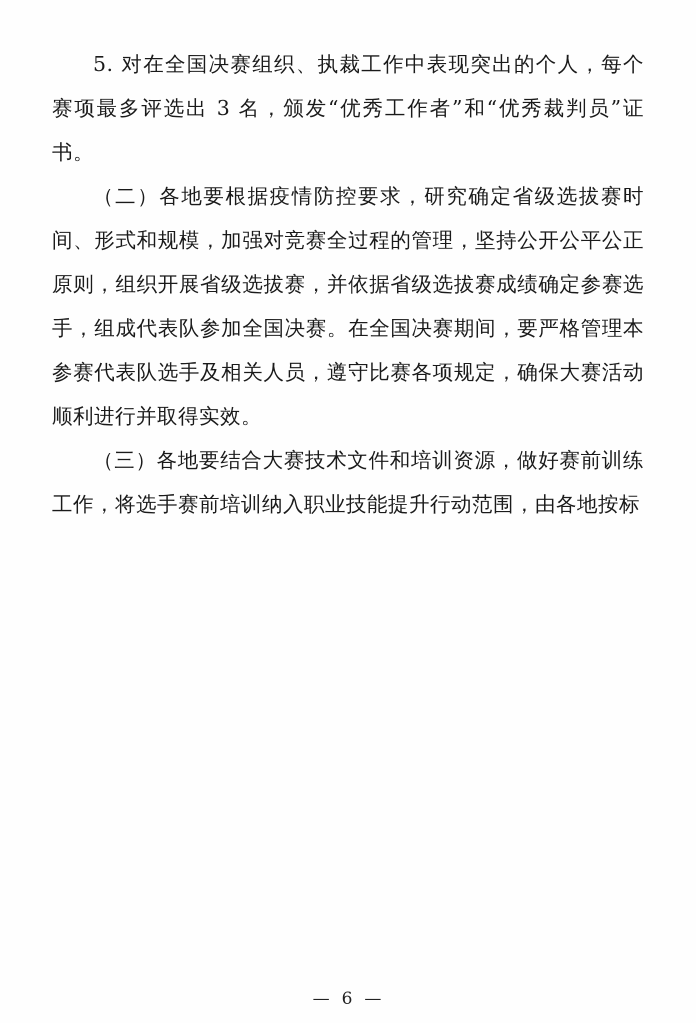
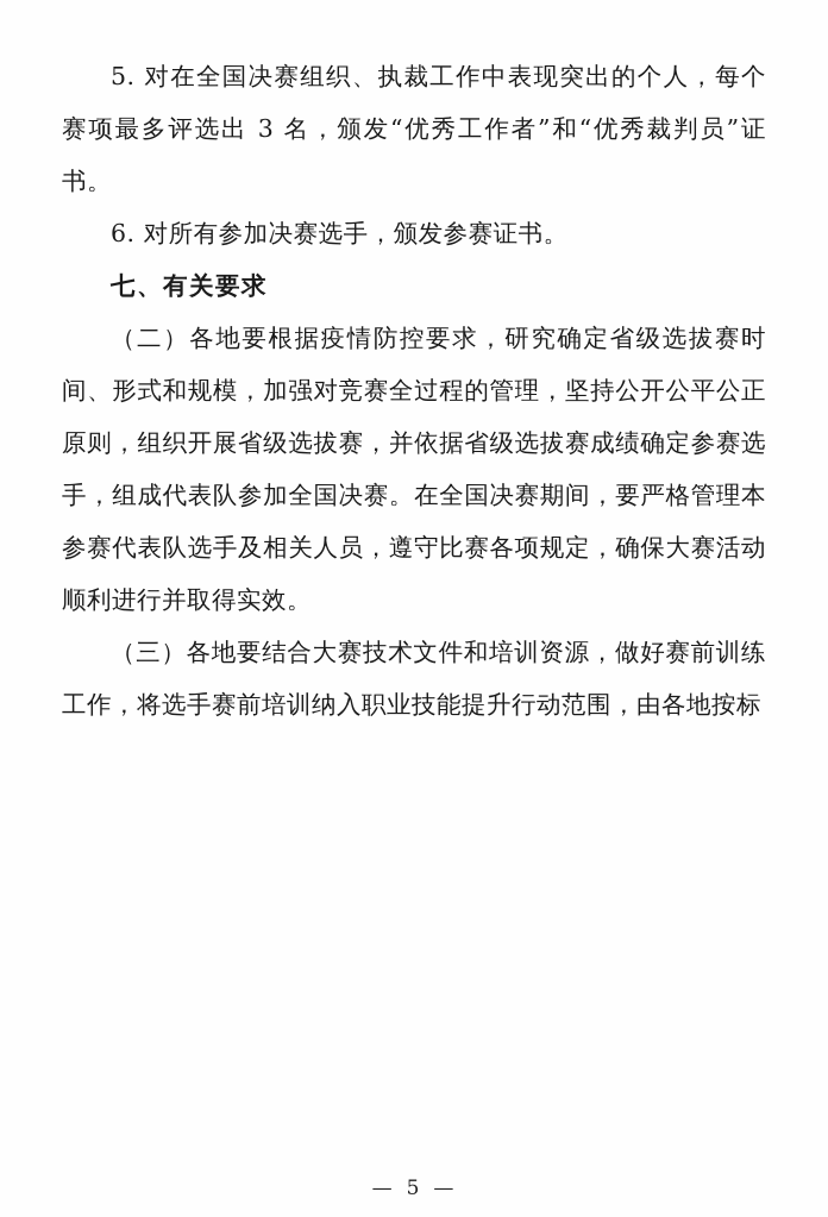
  5. 对在全国决赛组织、执裁工作中表现突出的个人，每个赛项最多评选出 3 名，颁发“优秀工作者”和“优秀裁判员”证书。
+ 6. 对所有参加决赛选手，颁发参赛证书。
+ 七、有关要求
  （二）各地要根据疫情防控要求，研究确定省级选拔赛时间、形式和规模，加强对竞赛全过程的管理，坚持公开公平公正原则，组织开展省级选拔赛，并依据省级选拔赛成绩确定参赛选手，组成代表队参加全国决赛。在全国决赛期间，要严格管理本参赛代表队选手及相关人员，遵守比赛各项规定，确保大赛活动顺利进行并取得实效。
  （三）各地要结合大赛技术文件和培训资源，做好赛前训练工作，将选手赛前培训纳入职业技能提升行动范围，由各地按标
- — 6 —
+ — 5 —
